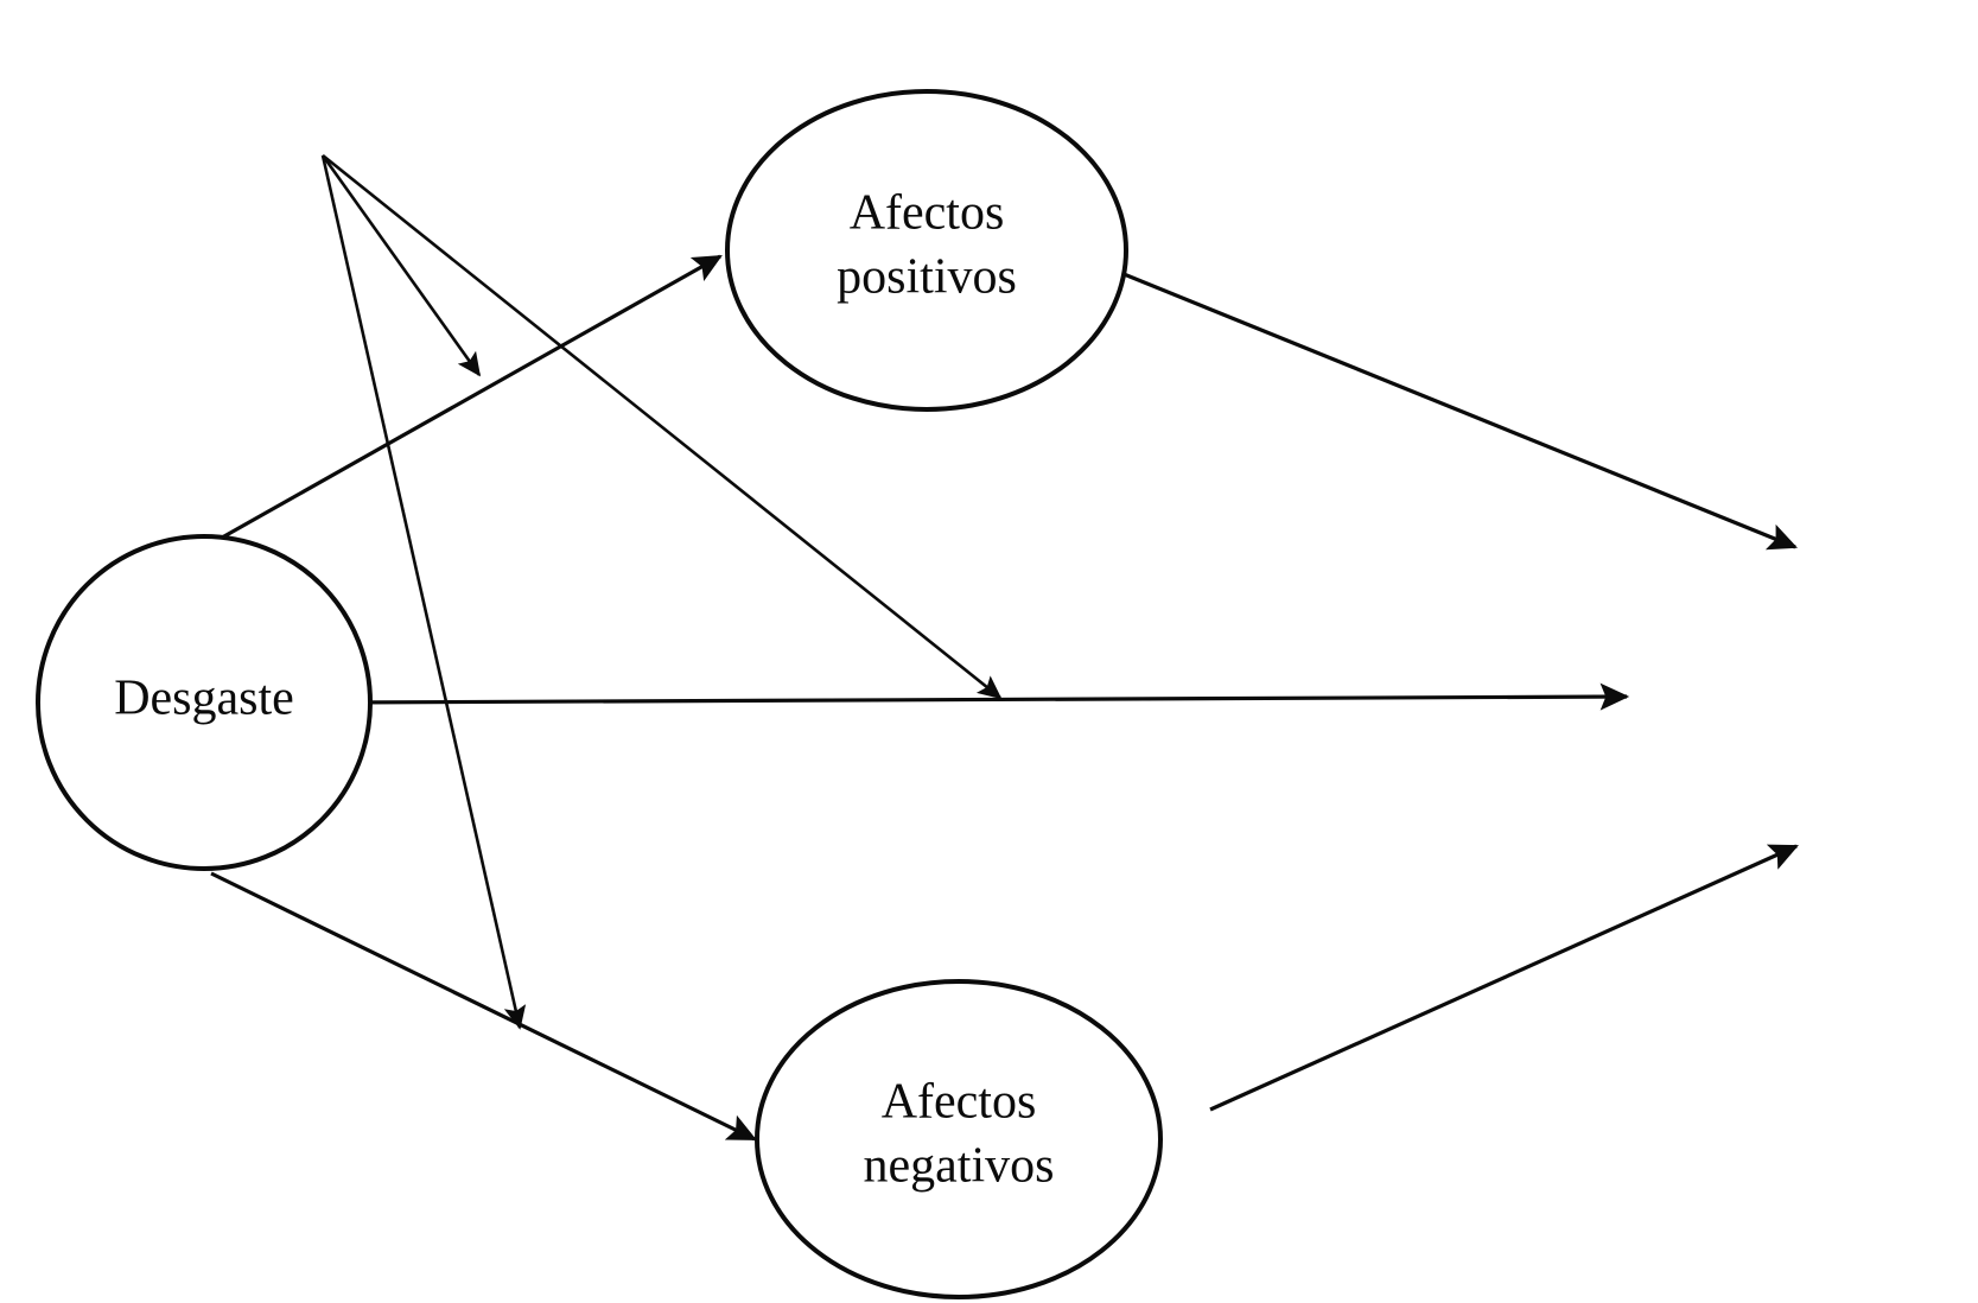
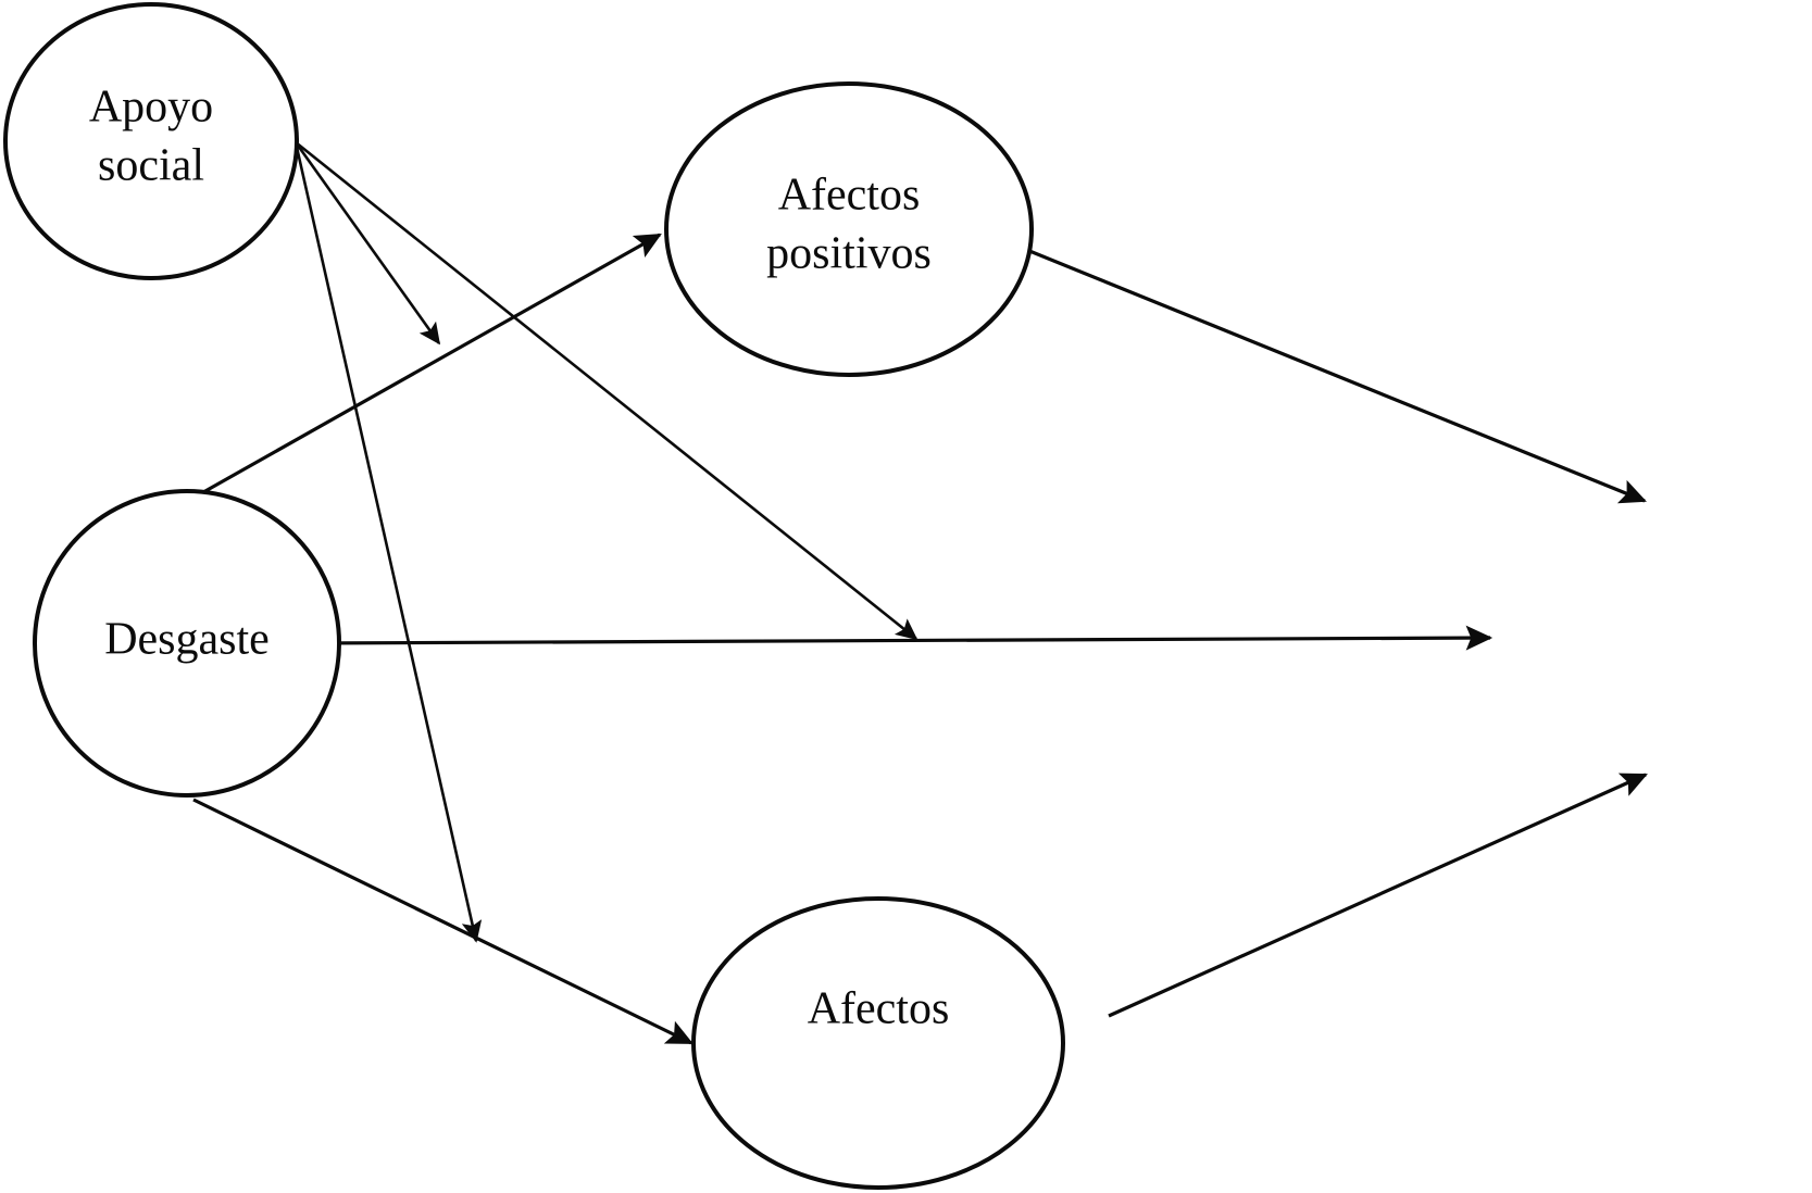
+ Apoyo
+ social
  Afectos
  positivos
  Desgaste
  Afectos
- negativos
